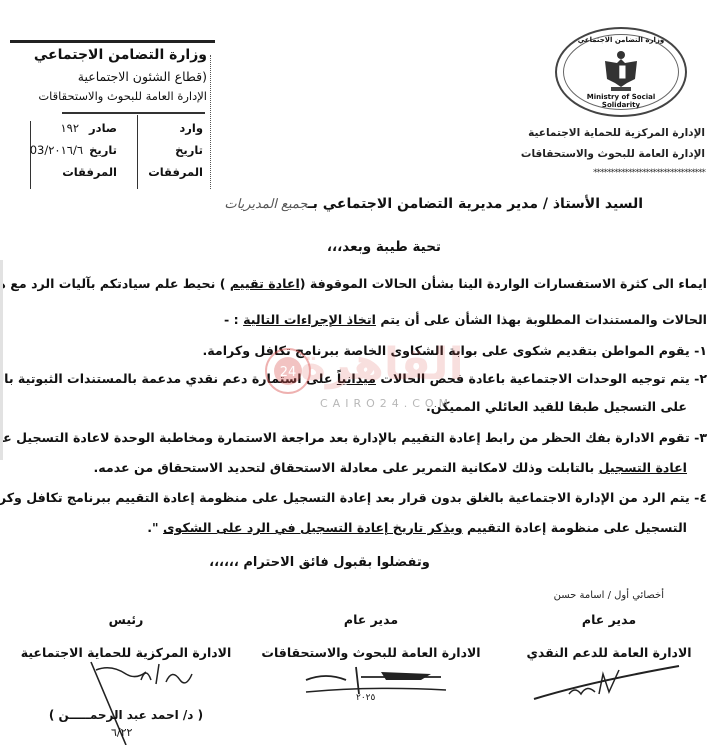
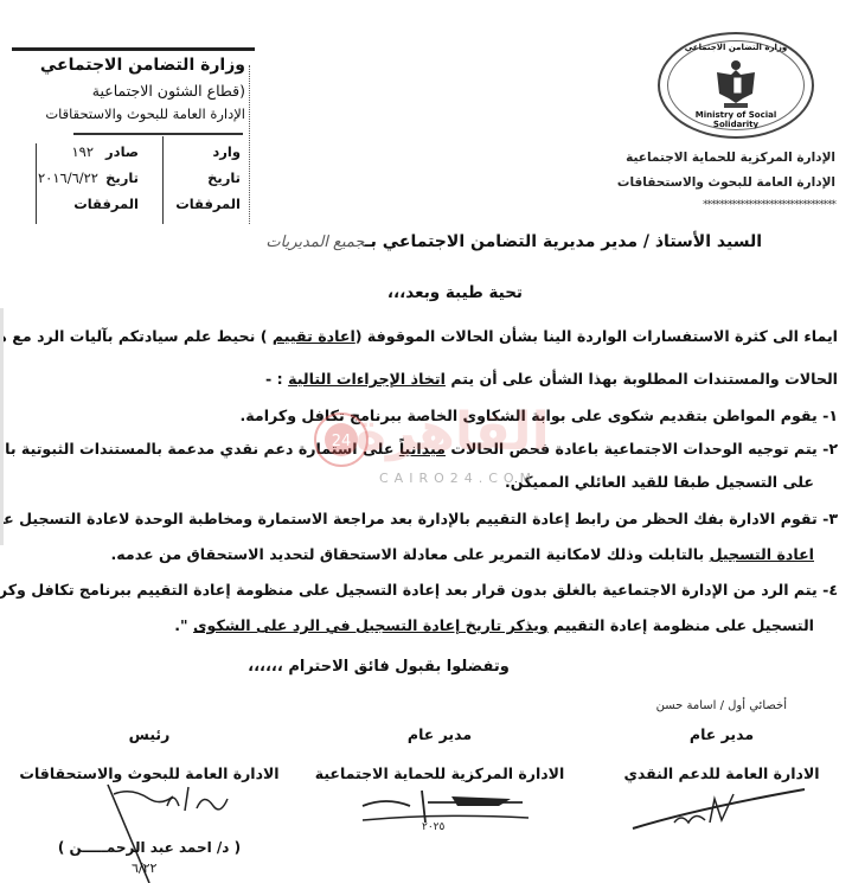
  وزارة التضامن الاجتماعي
  (قطاع الشئون الاجتماعية
  الإدارة العامة للبحوث والاستحقاقات
  وارد
  تاريخ
  المرفقات
  صادر
  ١٩٢
  تاريخ
- ٢٠١٦/٦/03
+ ٢٠١٦/٦/٢٢
  المرفقات
  وزارة التضامن الاجتماعي
  Ministry of Social Solidarity
  الإدارة المركزية للحماية الاجتماعية
  الإدارة العامة للبحوث والاستحقاقات
  ********************************
  السيد الأستاذ / مدير مديرية التضامن الاجتماعي بـجميع المديريات
  تحية طيبة وبعد،،،
  ايماء الى كثرة الاستفسارات الواردة الينا بشأن الحالات الموقوفة (اعادة تقييم ) نحيط علم سيادتكم بآليات الرد مع
  الحالات والمستندات المطلوبة بهذا الشأن على أن يتم اتخاذ الإجراءات التالية : -
  ١- يقوم المواطن بتقديم شكوى على بوابة الشكاوى الخاصة ببرنامج تكافل وكرامة.
  ٢- يتم توجيه الوحدات الاجتماعية باعادة فحص الحالات ميدانياً على استمارة دعم نقدي مدعمة بالمستندات الثبوتية با
  على التسجيل طبقا للقيد العائلي المميكن.
  ٣- تقوم الادارة بفك الحظر من رابط إعادة التقييم بالإدارة بعد مراجعة الاستمارة ومخاطبة الوحدة لاعادة التسجيل ع
  اعادة التسجيل بالتابلت وذلك لامكانية التمرير على معادلة الاستحقاق لتحديد الاستحقاق من عدمه.
  ٤- يتم الرد من الإدارة الاجتماعية بالغلق بدون قرار بعد إعادة التسجيل على منظومة إعادة التقييم ببرنامج تكافل وكر
  التسجيل على منظومة إعادة التقييم ويذكر تاريخ إعادة التسجيل في الرد على الشكوى ".
  وتفضلوا بقبول فائق الاحترام ،،،،،،
  أخصائي أول / اسامة حسن
  مدير عام
  الادارة العامة للدعم النقدي
  مدير عام
- الادارة العامة للبحوث والاستحقاقات
+ الادارة المركزية للحماية الاجتماعية
  ٢٠٢٥
  رئيس
- الادارة المركزية للحماية الاجتماعية
+ الادارة العامة للبحوث والاستحقاقات
  ( د/ احمد عبد الرحمـــــن )
  ٦/٢٢
  24
  القاهرة
  CAIRO24.COM
